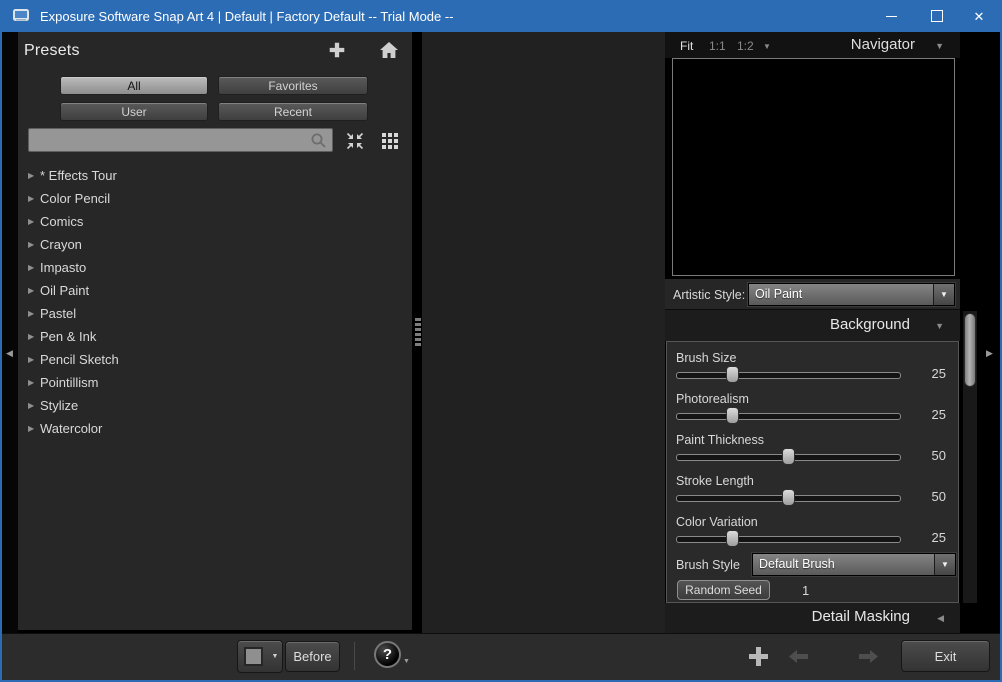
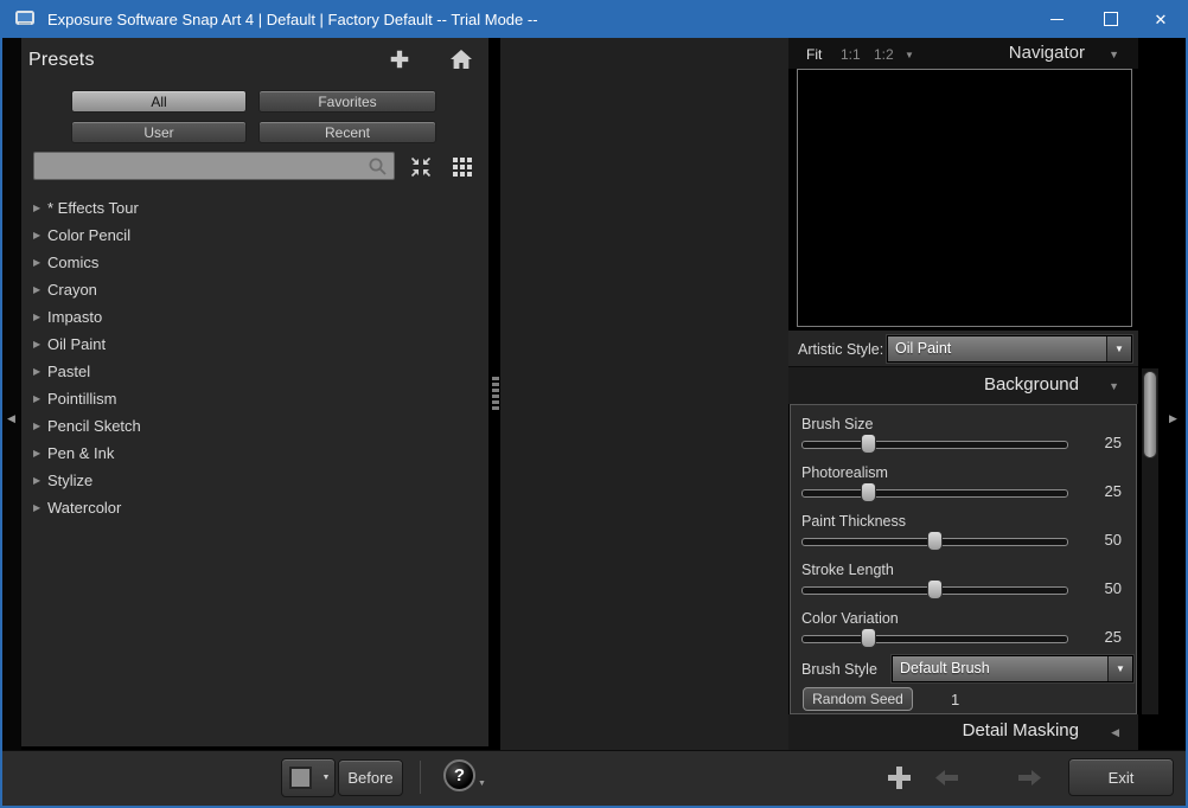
  Exposure Software Snap Art 4 | Default | Factory Default -- Trial Mode --
  ✕
  ◀
  Presets
  All
  Favorites
  User
  Recent
  ▶
  * Effects Tour
  ▶
  Color Pencil
  ▶
  Comics
  ▶
  Crayon
  ▶
  Impasto
  ▶
  Oil Paint
  ▶
  Pastel
  ▶
- Pen & Ink
+ Pointillism
  ▶
  Pencil Sketch
  ▶
- Pointillism
+ Pen & Ink
  ▶
  Stylize
  ▶
  Watercolor
  Fit
  1:1
  1:2
  ▼
  Navigator
  ▼
  Artistic Style:
  Oil Paint
  ▼
  Background
  ▼
  Brush Size
  25
  Photorealism
  25
  Paint Thickness
  50
  Stroke Length
  50
  Color Variation
  25
  Brush Style
  Default Brush
  ▼
  Random Seed
  1
  Detail Masking
  ◀
  ▶
  Before
  ?
  Exit
